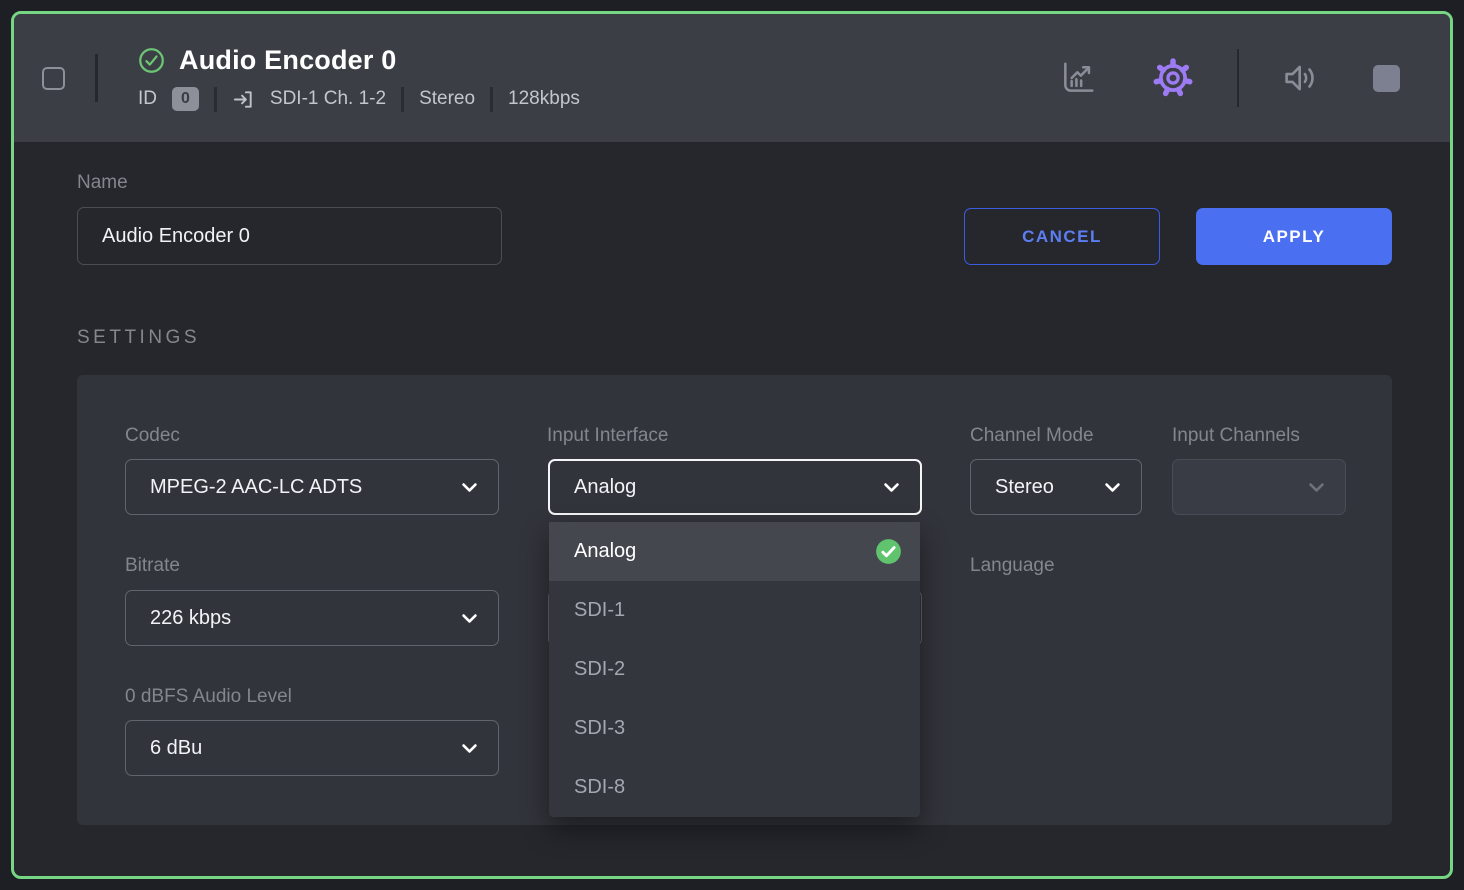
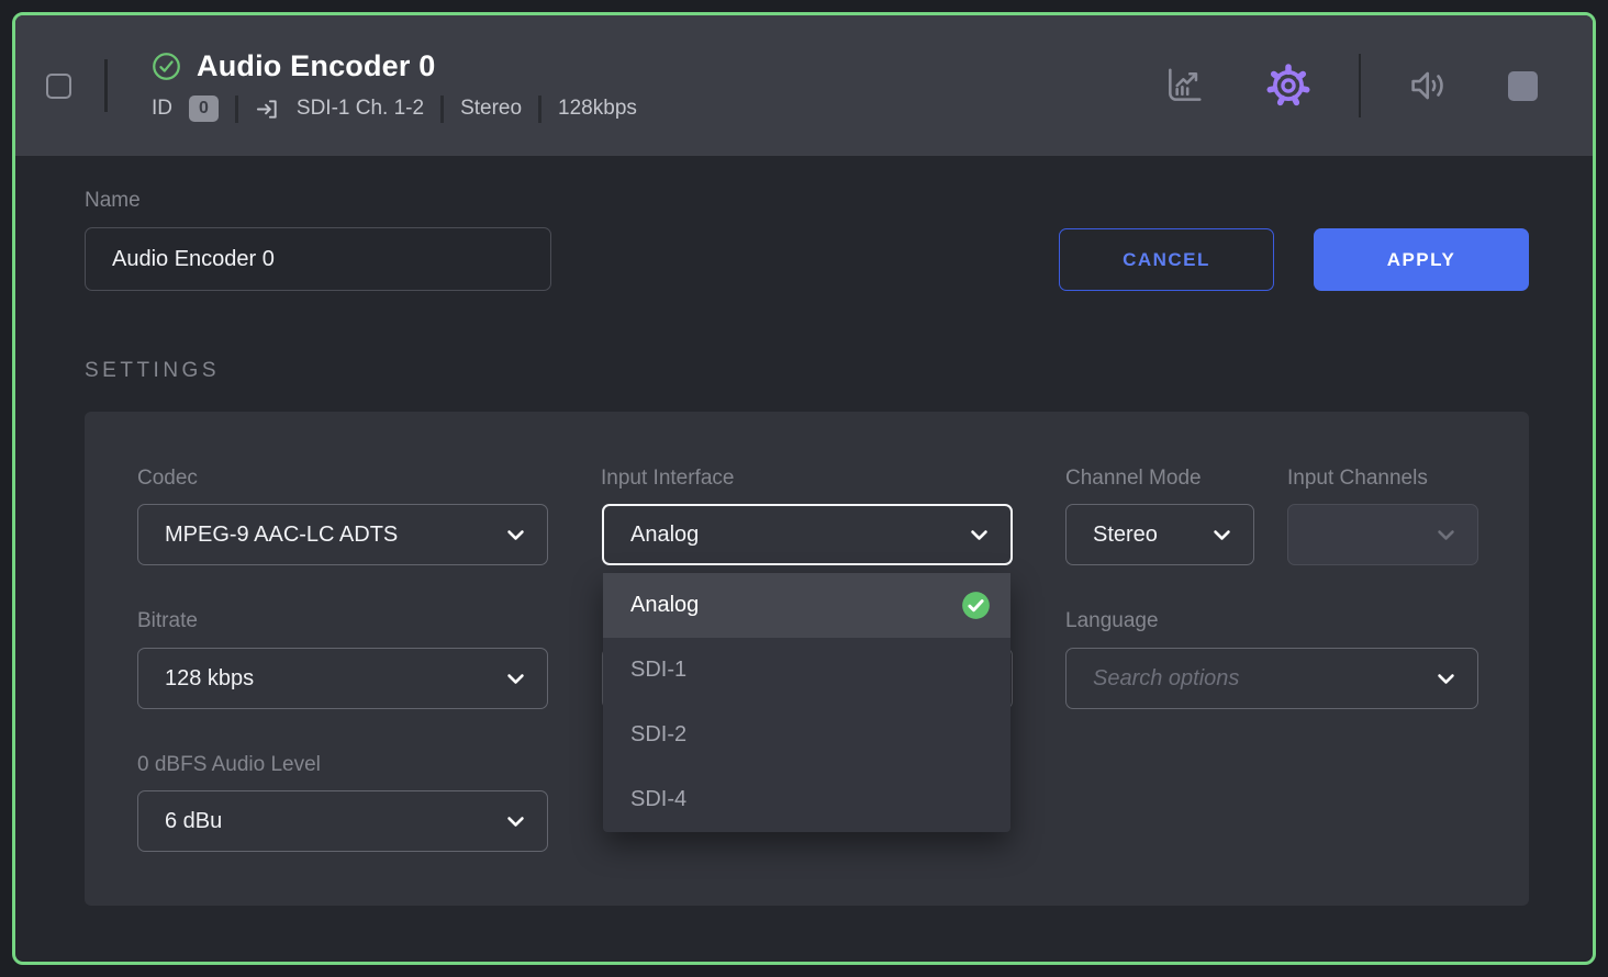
  Audio Encoder 0
  ID
  0
  SDI-1 Ch. 1-2
  Stereo
  128kbps
  Name
  Audio Encoder 0
  CANCEL
  APPLY
  SETTINGS
  Codec
- MPEG-2 AAC-LC ADTS
+ MPEG-9 AAC-LC ADTS
  Input Interface
  Analog
  Channel Mode
  Stereo
  Input Channels
  Bitrate
- 226 kbps
+ 128 kbps
  Language
+ Search options
  0 dBFS Audio Level
  6 dBu
  Analog
  SDI-1
  SDI-2
- SDI-3
- SDI-8
+ SDI-4
